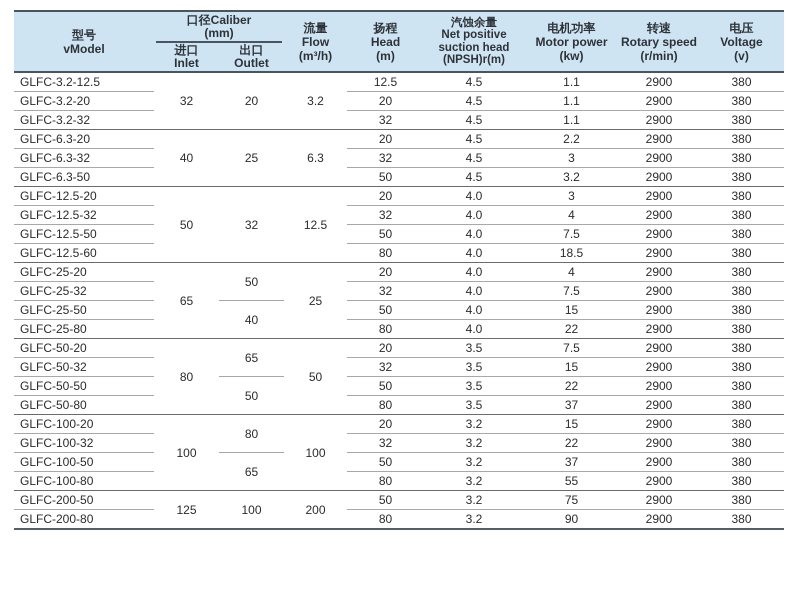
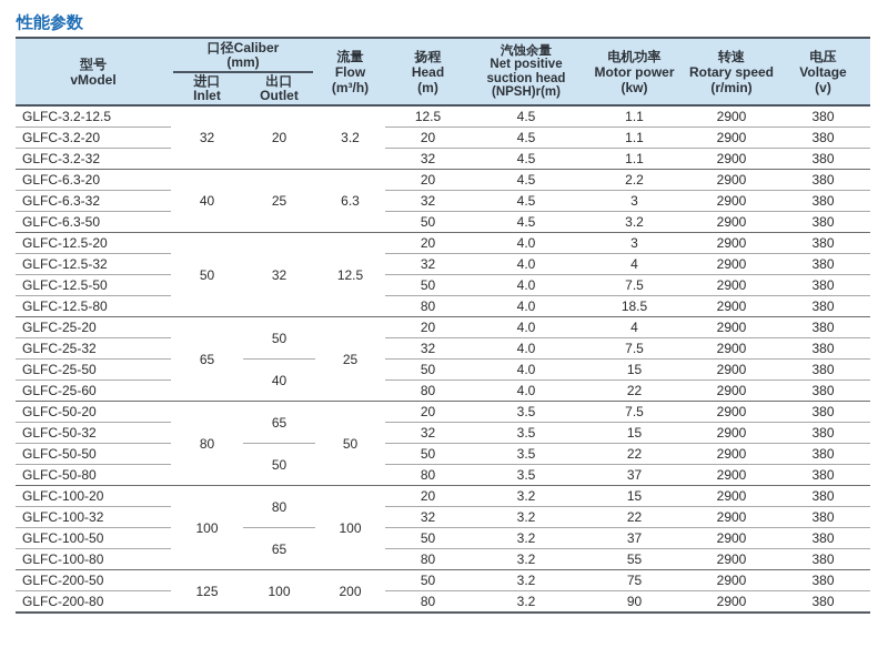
+ 性能参数
  型号 vModel	口径Caliber (mm) 进口 Inlet 出口 Outlet	流量 Flow (m³/h)	扬程 Head (m)	汽蚀余量 Net positive suction head (NPSH)r(m)	电机功率 Motor power (kw)	转速 Rotary speed (r/min)	电压 Voltage (v)
  GLFC-3.2-12.5	32	20	3.2	12.5	4.5	1.1	2900	380
  GLFC-3.2-20	20	4.5	1.1	2900	380
  GLFC-3.2-32	32	4.5	1.1	2900	380
  GLFC-6.3-20	40	25	6.3	20	4.5	2.2	2900	380
  GLFC-6.3-32	32	4.5	3	2900	380
  GLFC-6.3-50	50	4.5	3.2	2900	380
  GLFC-12.5-20	50	32	12.5	20	4.0	3	2900	380
  GLFC-12.5-32	32	4.0	4	2900	380
  GLFC-12.5-50	50	4.0	7.5	2900	380
- GLFC-12.5-60	80	4.0	18.5	2900	380
+ GLFC-12.5-80	80	4.0	18.5	2900	380
  GLFC-25-20	65	50	25	20	4.0	4	2900	380
  GLFC-25-32	32	4.0	7.5	2900	380
  GLFC-25-50	40	50	4.0	15	2900	380
- GLFC-25-80	80	4.0	22	2900	380
+ GLFC-25-60	80	4.0	22	2900	380
  GLFC-50-20	80	65	50	20	3.5	7.5	2900	380
  GLFC-50-32	32	3.5	15	2900	380
  GLFC-50-50	50	50	3.5	22	2900	380
  GLFC-50-80	80	3.5	37	2900	380
  GLFC-100-20	100	80	100	20	3.2	15	2900	380
  GLFC-100-32	32	3.2	22	2900	380
  GLFC-100-50	65	50	3.2	37	2900	380
  GLFC-100-80	80	3.2	55	2900	380
  GLFC-200-50	125	100	200	50	3.2	75	2900	380
  GLFC-200-80	80	3.2	90	2900	380
